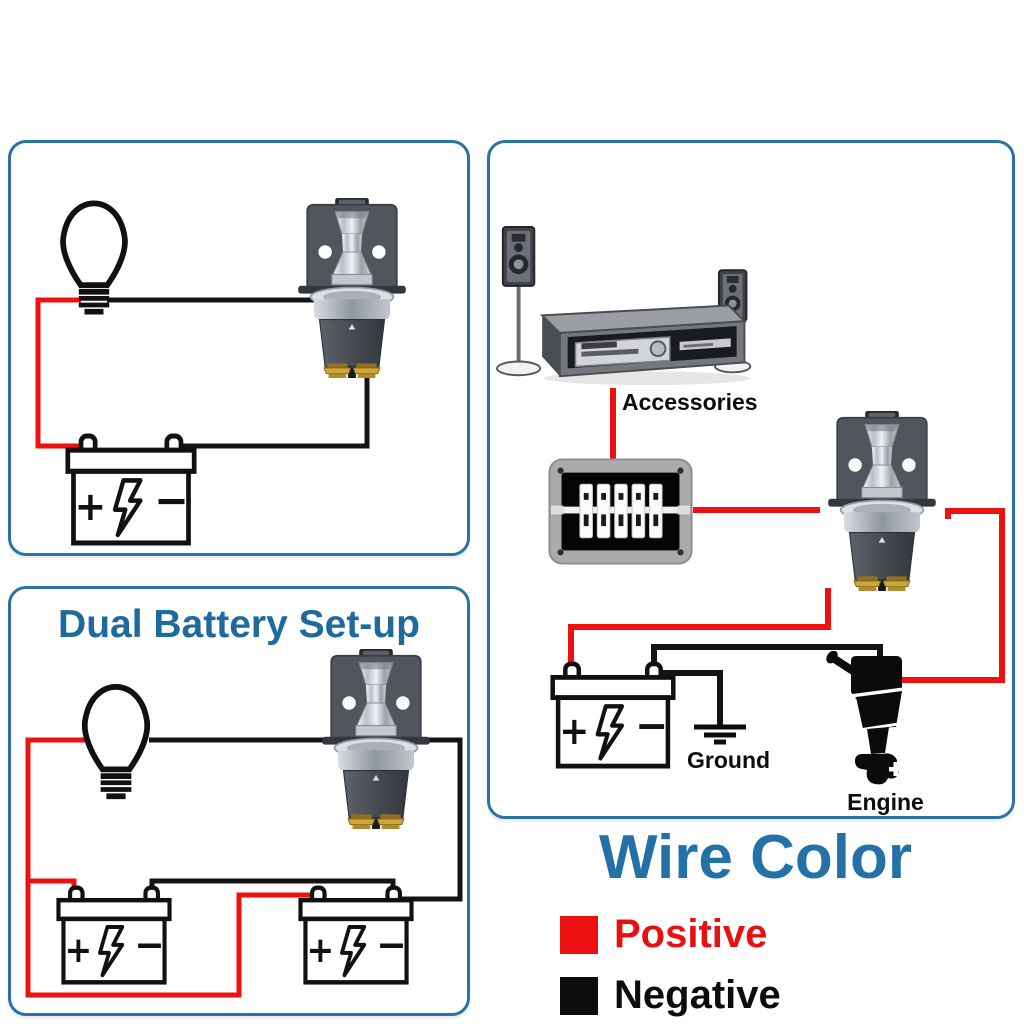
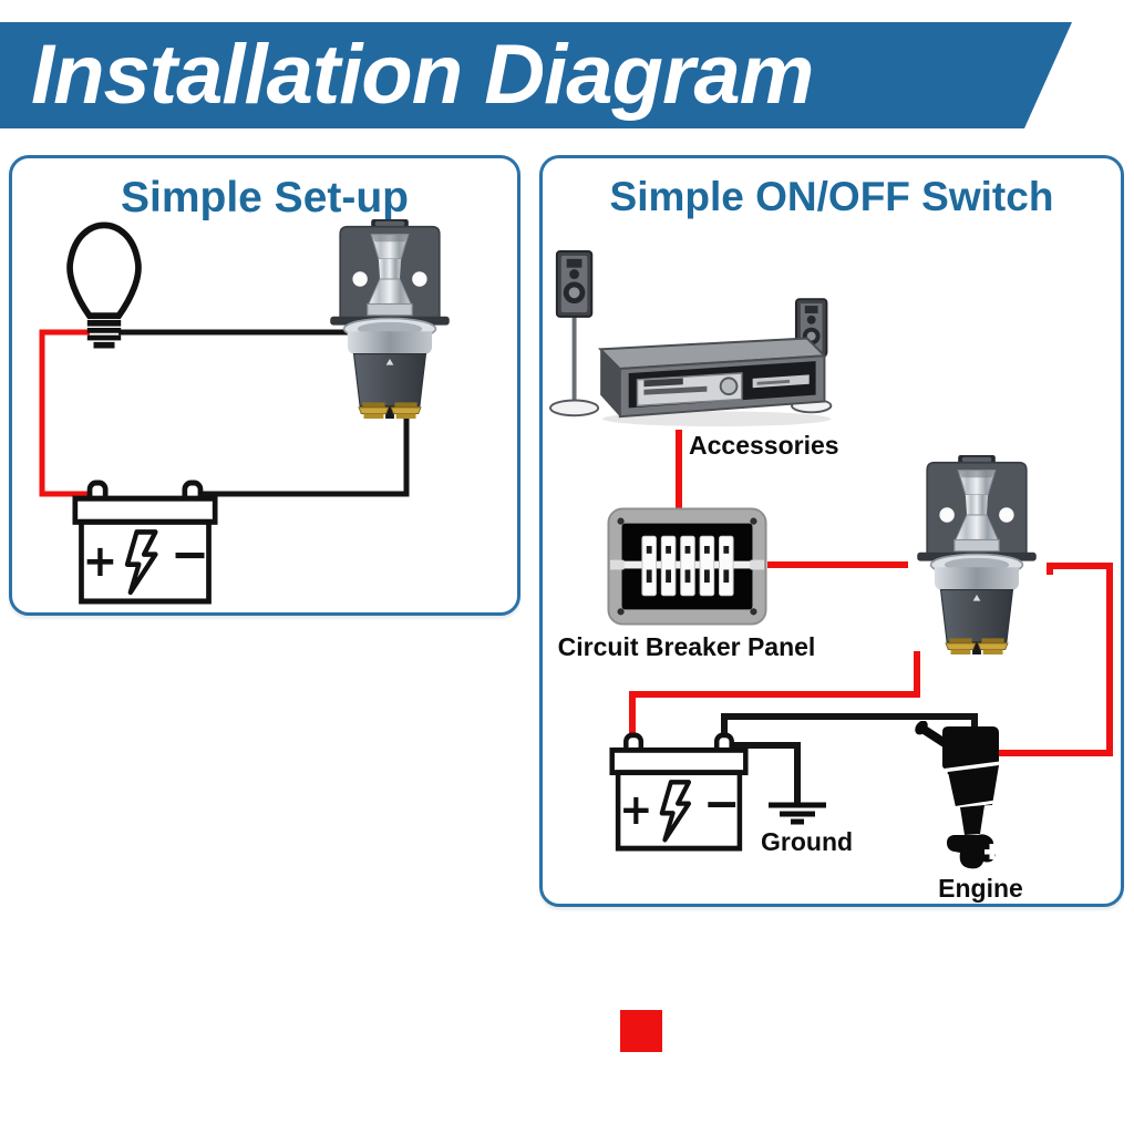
+ Installation Diagram
+ Simple Set-up
+ Simple ON/OFF Switch
  Accessories
+ Circuit Breaker Panel
  Ground
  Engine
- Dual Battery Set-up
- Wire Color
- Positive
- Negative
